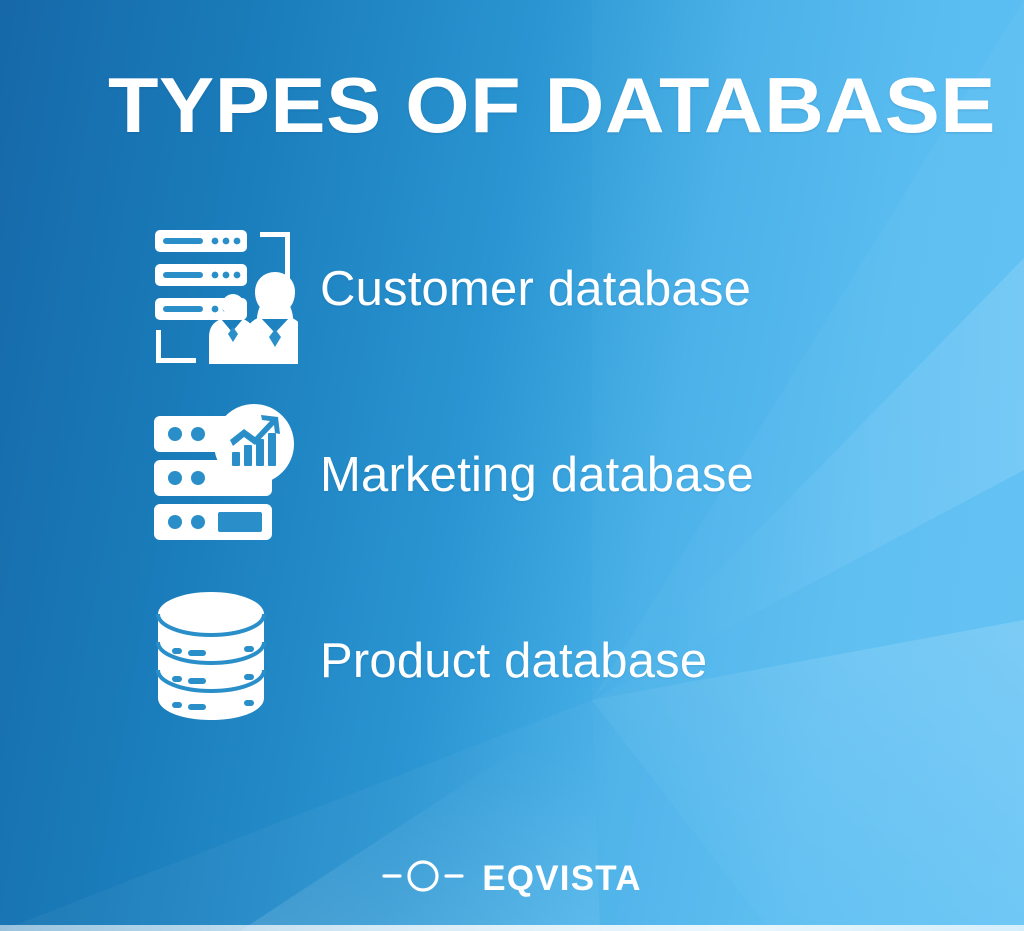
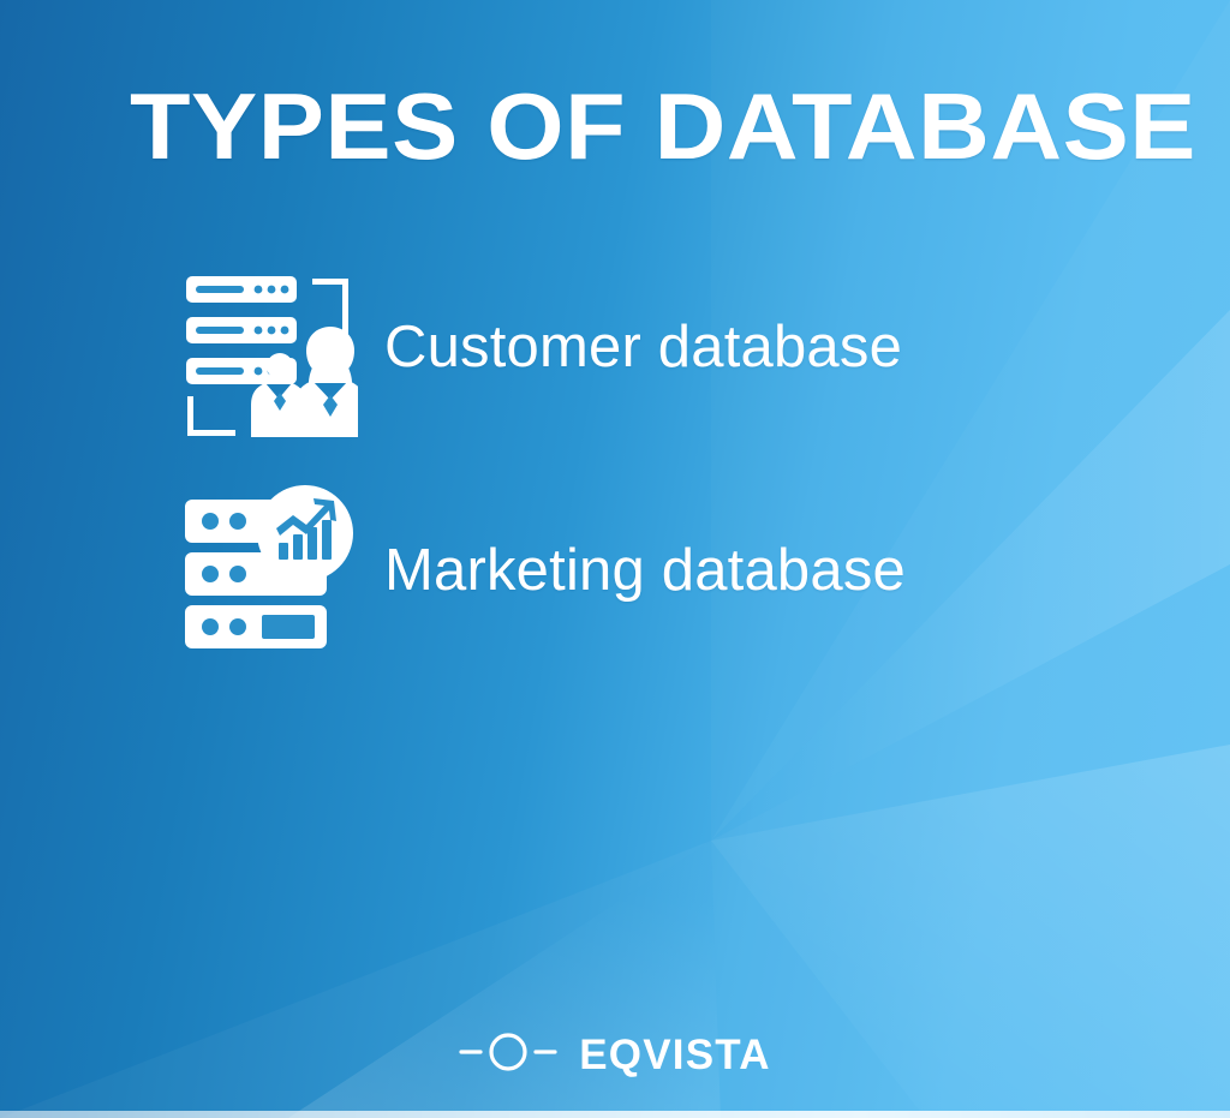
  TYPES OF DATABASE
  Customer database
  Marketing database
- Product database
  EQVISTA
